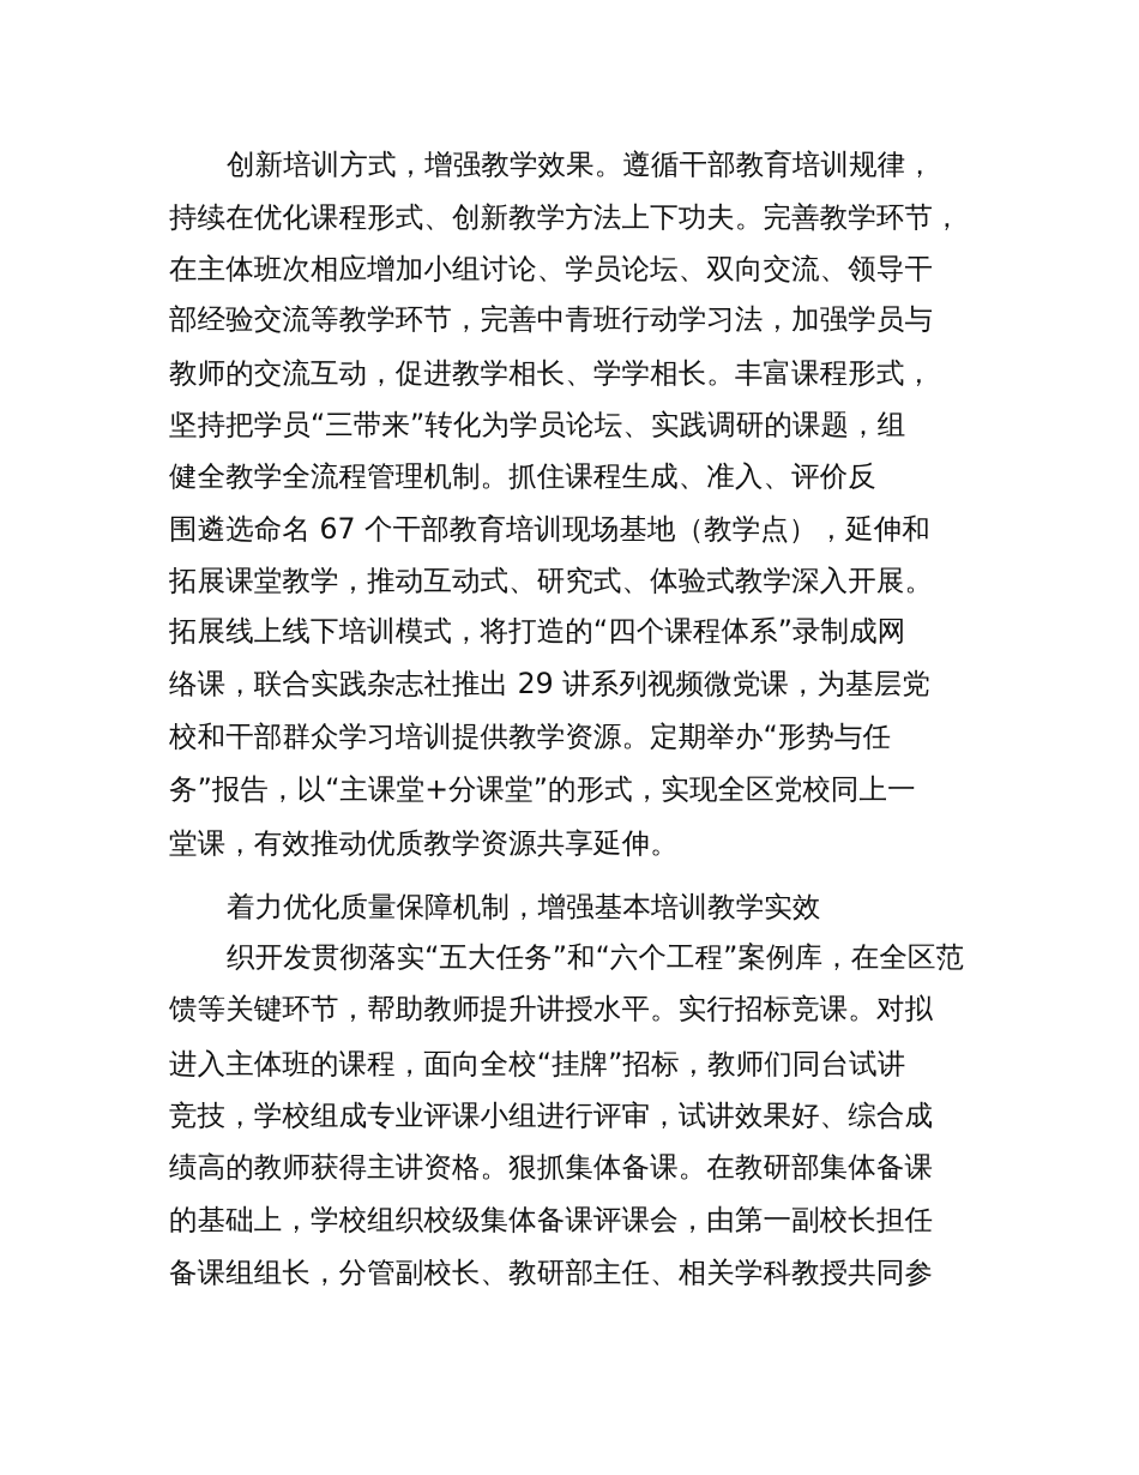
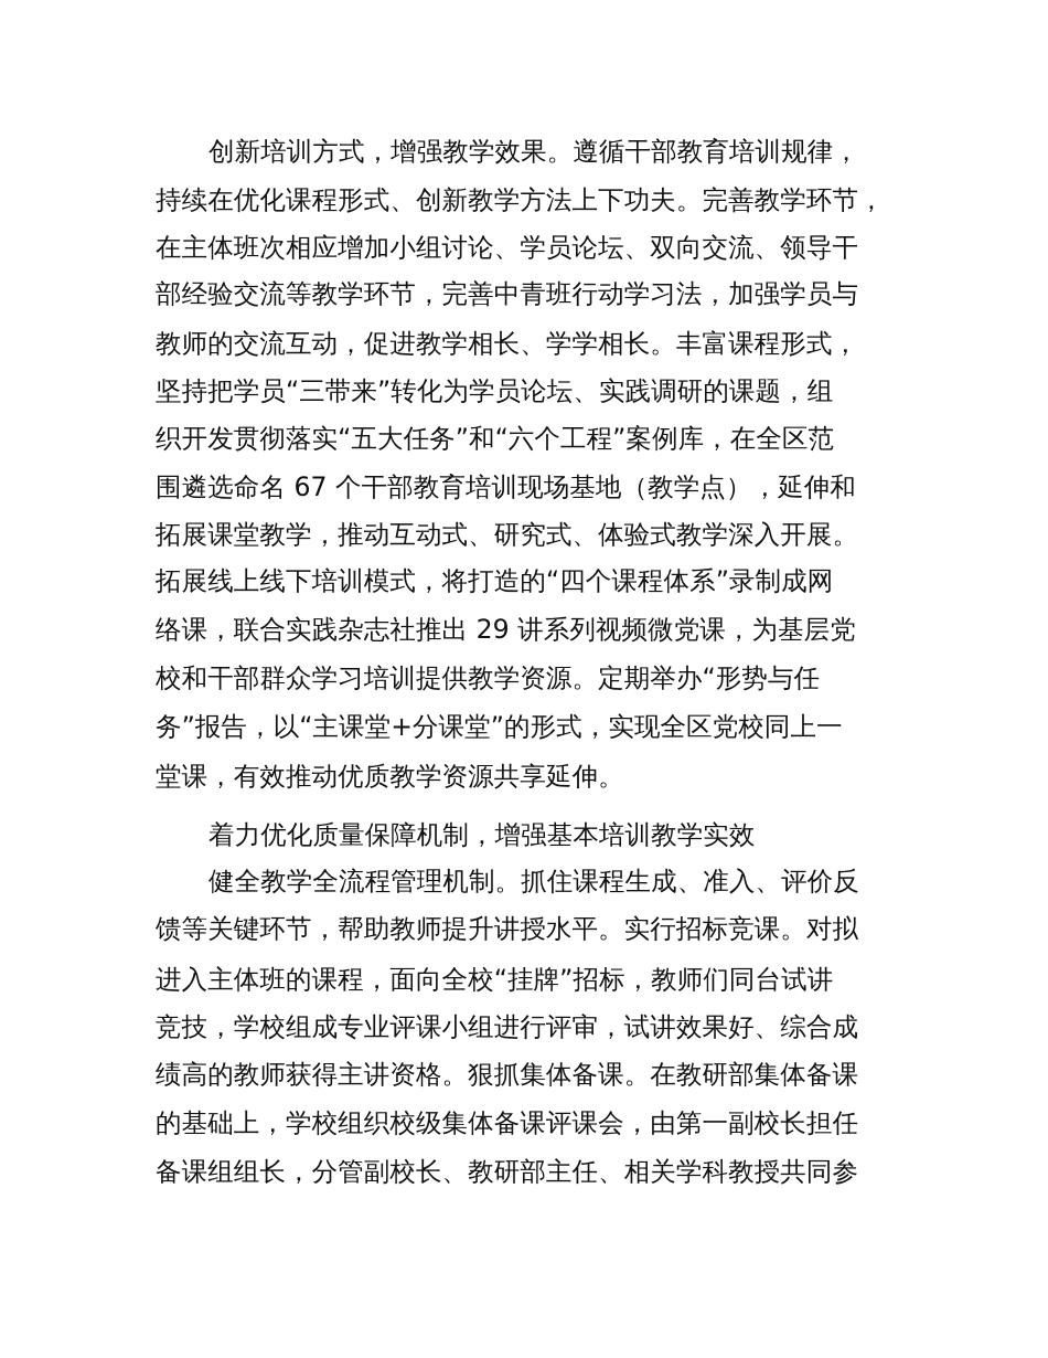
  创新培训方式，增强教学效果。遵循干部教育培训规律，
  持续在优化课程形式、创新教学方法上下功夫。完善教学环节，
  在主体班次相应增加小组讨论、学员论坛、双向交流、领导干
  部经验交流等教学环节，完善中青班行动学习法，加强学员与
  教师的交流互动，促进教学相长、学学相长。丰富课程形式，
  坚持把学员“三带来”转化为学员论坛、实践调研的课题，组
- 健全教学全流程管理机制。抓住课程生成、准入、评价反
+ 织开发贯彻落实“五大任务”和“六个工程”案例库，在全区范
  围遴选命名 67 个干部教育培训现场基地（教学点），延伸和
  拓展课堂教学，推动互动式、研究式、体验式教学深入开展。
  拓展线上线下培训模式，将打造的“四个课程体系”录制成网
  络课，联合实践杂志社推出 29 讲系列视频微党课，为基层党
  校和干部群众学习培训提供教学资源。定期举办“形势与任
  务”报告，以“主课堂+分课堂”的形式，实现全区党校同上一
  堂课，有效推动优质教学资源共享延伸。
  着力优化质量保障机制，增强基本培训教学实效
- 织开发贯彻落实“五大任务”和“六个工程”案例库，在全区范
+ 健全教学全流程管理机制。抓住课程生成、准入、评价反
  馈等关键环节，帮助教师提升讲授水平。实行招标竞课。对拟
  进入主体班的课程，面向全校“挂牌”招标，教师们同台试讲
  竞技，学校组成专业评课小组进行评审，试讲效果好、综合成
  绩高的教师获得主讲资格。狠抓集体备课。在教研部集体备课
  的基础上，学校组织校级集体备课评课会，由第一副校长担任
  备课组组长，分管副校长、教研部主任、相关学科教授共同参
